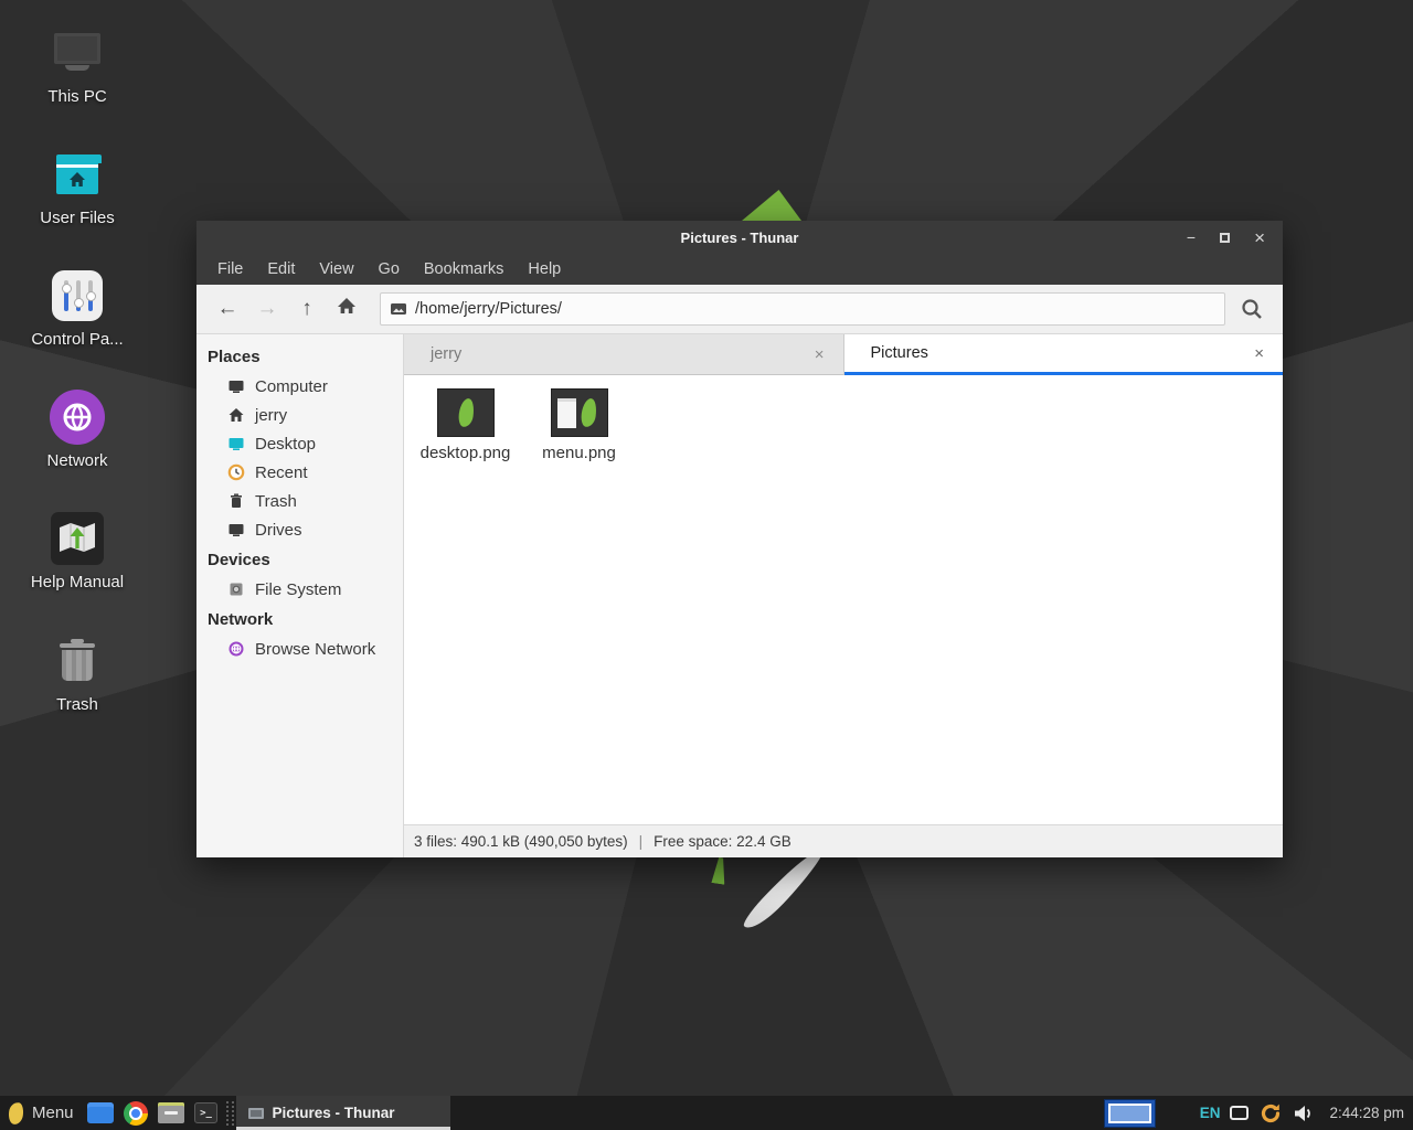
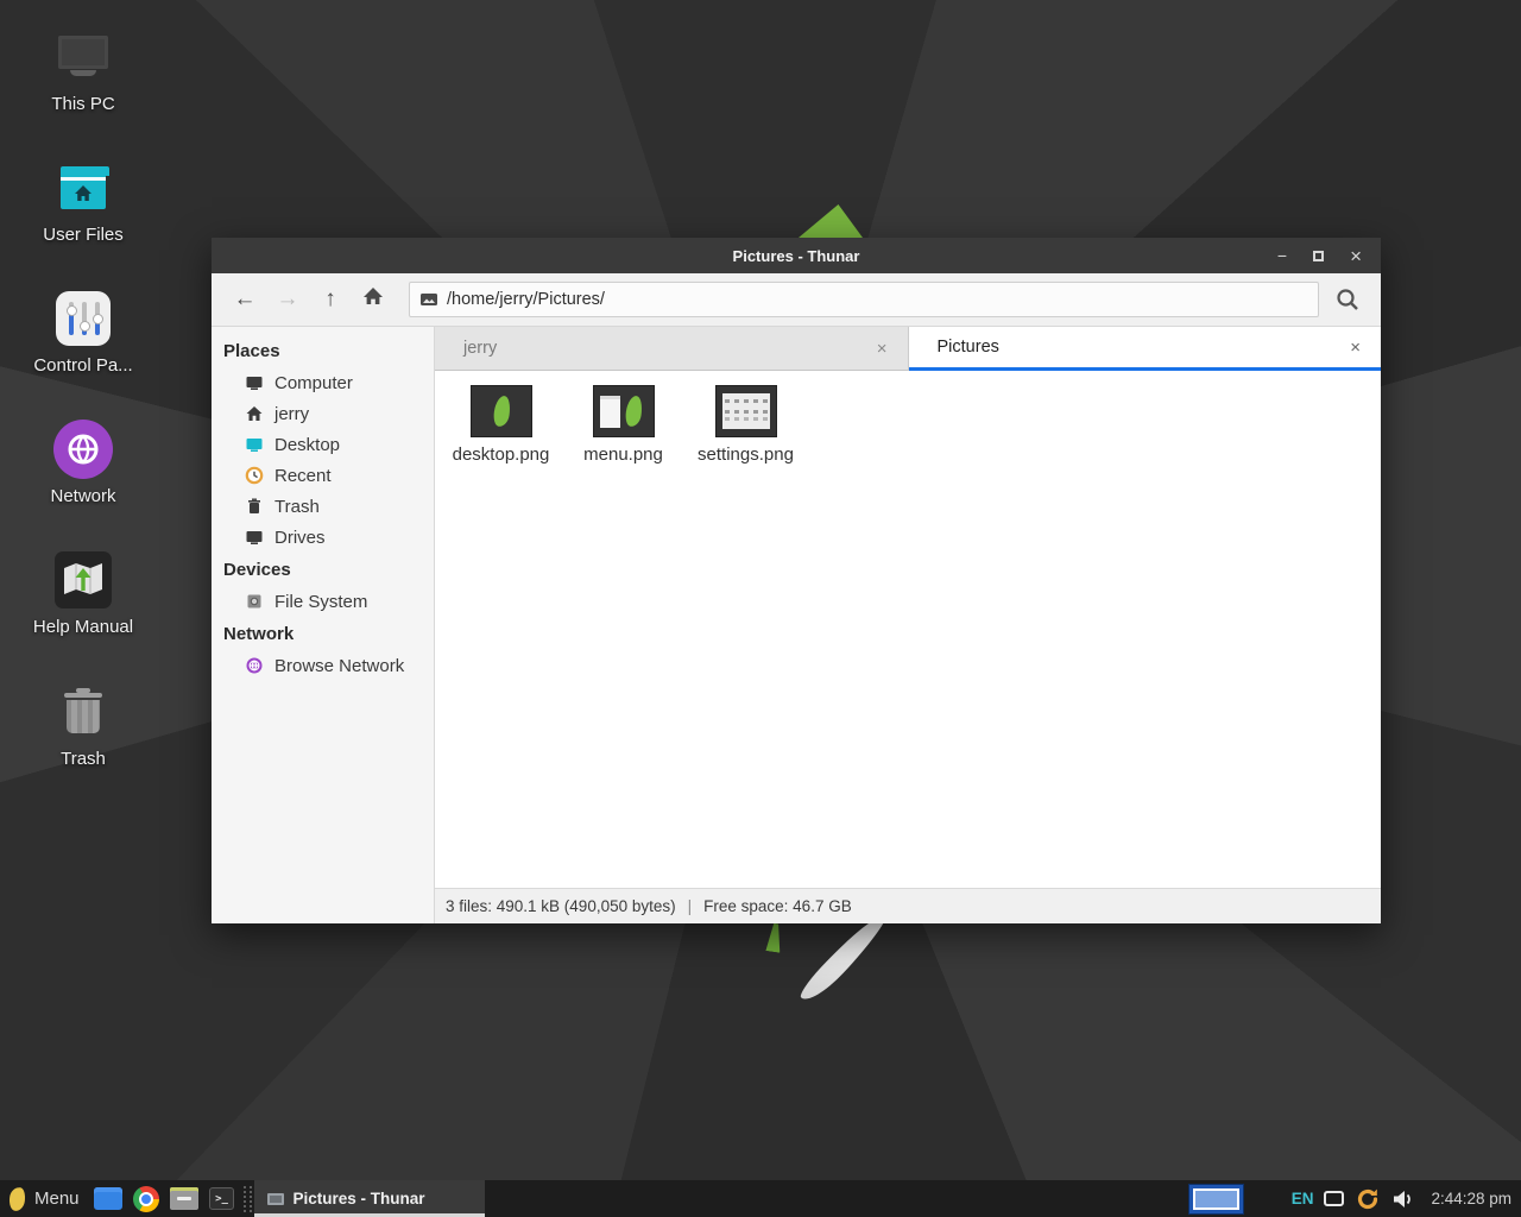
  This PC
  User Files
  Control Pa...
  Network
  Help Manual
  Trash
  Pictures - Thunar
  −
  ×
- File
- Edit
- View
- Go
- Bookmarks
- Help
  ←
  →
  ↑
  /home/jerry/Pictures/
  Places
  Computer
  jerry
  Desktop
  Recent
  Trash
  Drives
  Devices
  File System
  Network
  Browse Network
  jerry
  ×
  Pictures
  ×
  desktop.png
  menu.png
+ settings.png
  3 files: 490.1 kB (490,050 bytes)
  |
- Free space: 22.4 GB
+ Free space: 46.7 GB
  Menu
  >_
  Pictures - Thunar
  EN
  2:44:28 pm
